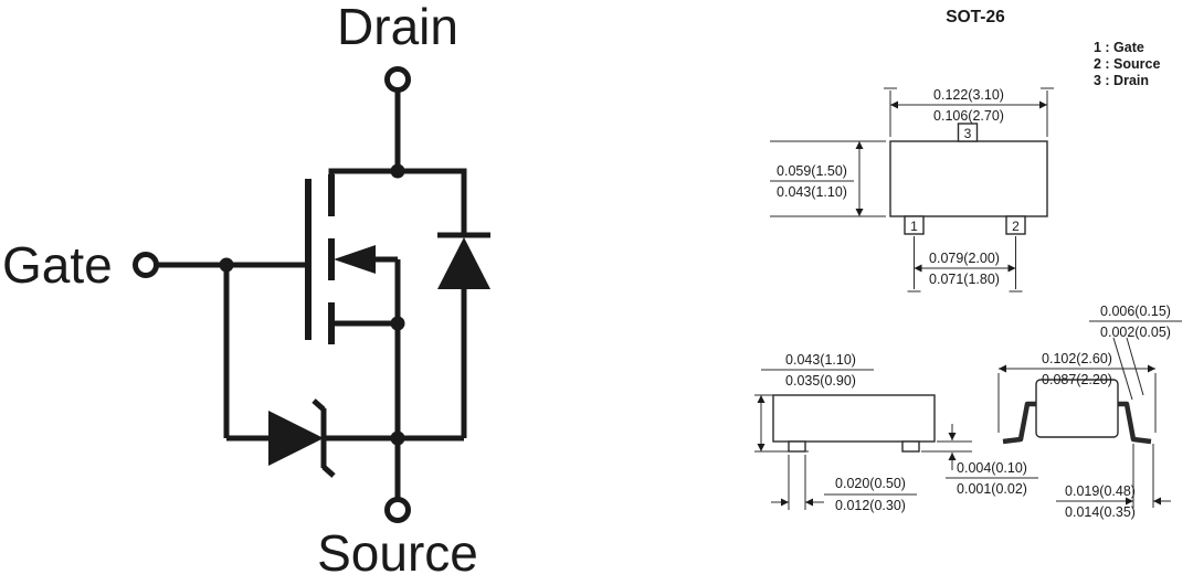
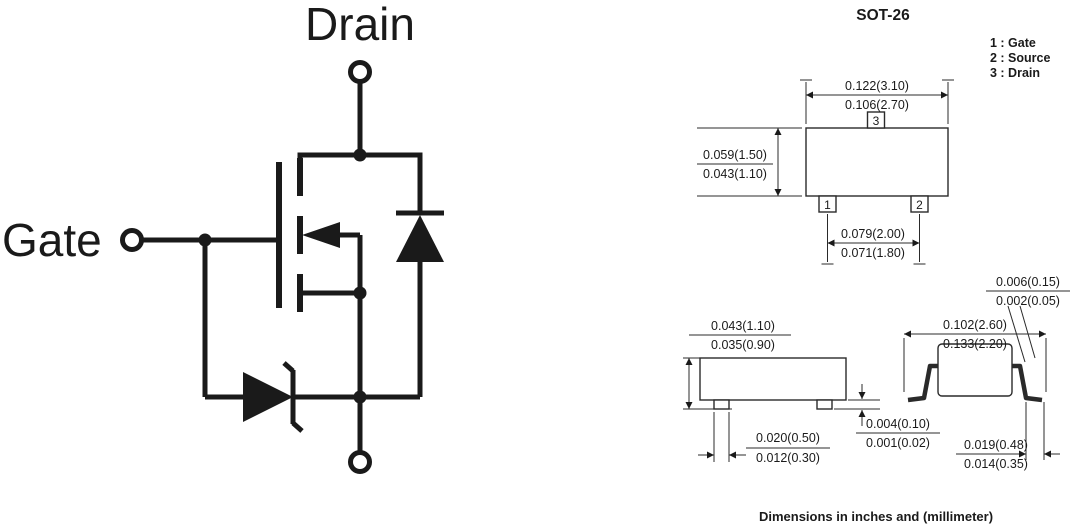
  Drain
  Gate
- Source
  SOT-26
  1 : Gate
  2 : Source
  3 : Drain
  3
  1
  2
  0.122(3.10)
  0.106(2.70)
  0.059(1.50)
  0.043(1.10)
  0.079(2.00)
  0.071(1.80)
  0.043(1.10)
  0.035(0.90)
  0.020(0.50)
  0.012(0.30)
  0.004(0.10)
  0.001(0.02)
  0.102(2.60)
- 0.087(2.20)
+ 0.133(2.20)
  0.006(0.15)
  0.002(0.05)
  0.019(0.48)
  0.014(0.35)
+ Dimensions in inches and (millimeter)
